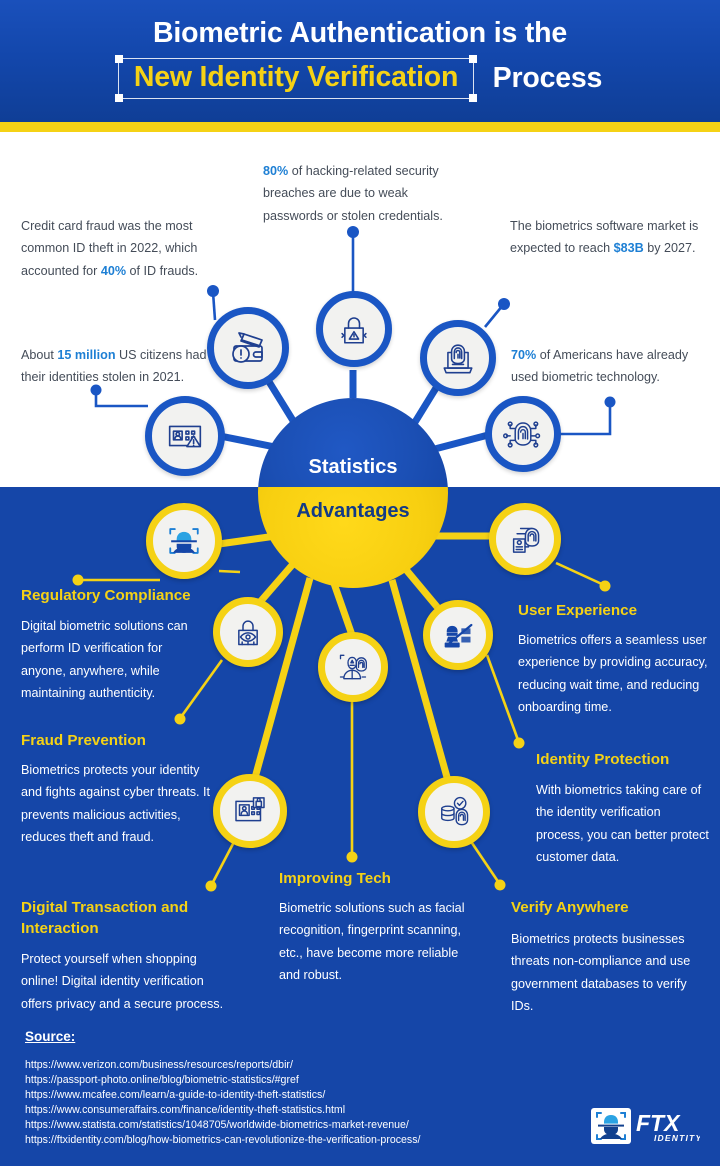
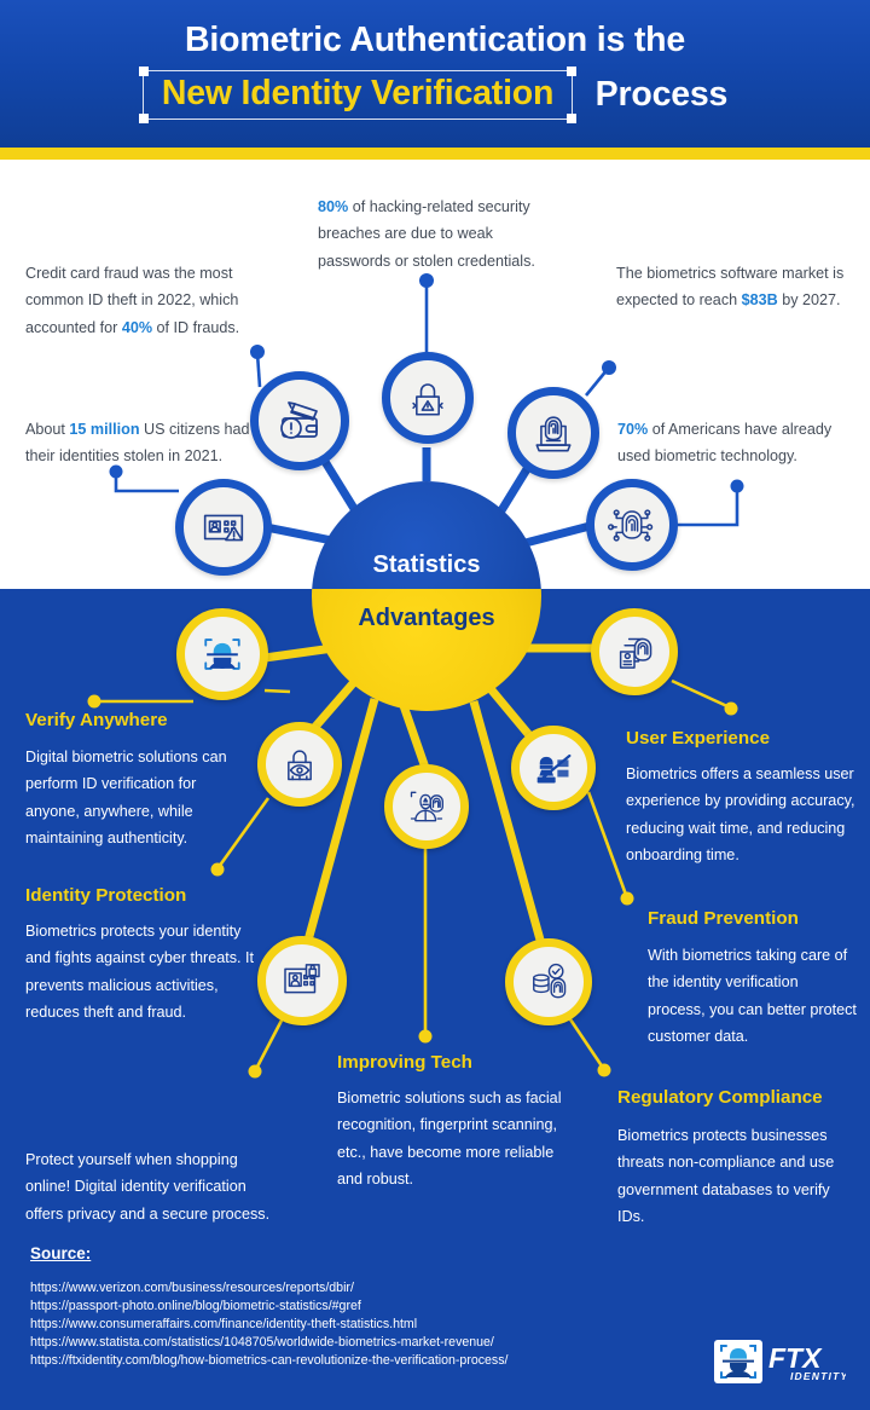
  Biometric Authentication is the
  New Identity Verification Process
  Statistics
  Advantages
  Credit card fraud was the most common ID theft in 2022, which accounted for 40% of ID frauds.
  80% of hacking-related security breaches are due to weak passwords or stolen credentials.
  The biometrics software market is expected to reach $83B by 2027.
  About 15 million US citizens had their identities stolen in 2021.
  70% of Americans have already used biometric technology.
- Regulatory Compliance
+ Verify Anywhere
  Digital biometric solutions can perform ID verification for anyone, anywhere, while maintaining authenticity.
- Fraud Prevention
+ Identity Protection
  Biometrics protects your identity and fights against cyber threats. It prevents malicious activities, reduces theft and fraud.
- Digital Transaction and Interaction
  Protect yourself when shopping online! Digital identity verification offers privacy and a secure process.
  Improving Tech
  Biometric solutions such as facial recognition, fingerprint scanning, etc., have become more reliable and robust.
  User Experience
  Biometrics offers a seamless user experience by providing accuracy, reducing wait time, and reducing onboarding time.
- Identity Protection
+ Fraud Prevention
  With biometrics taking care of the identity verification process, you can better protect customer data.
- Verify Anywhere
+ Regulatory Compliance
  Biometrics protects businesses threats non-compliance and use government databases to verify IDs.
  Source:
  https://www.verizon.com/business/resources/reports/dbir/
  https://passport-photo.online/blog/biometric-statistics/#gref
- https://www.mcafee.com/learn/a-guide-to-identity-theft-statistics/
  https://www.consumeraffairs.com/finance/identity-theft-statistics.html
  https://www.statista.com/statistics/1048705/worldwide-biometrics-market-revenue/
  https://ftxidentity.com/blog/how-biometrics-can-revolutionize-the-verification-process/
  FTX
  IDENTITY
